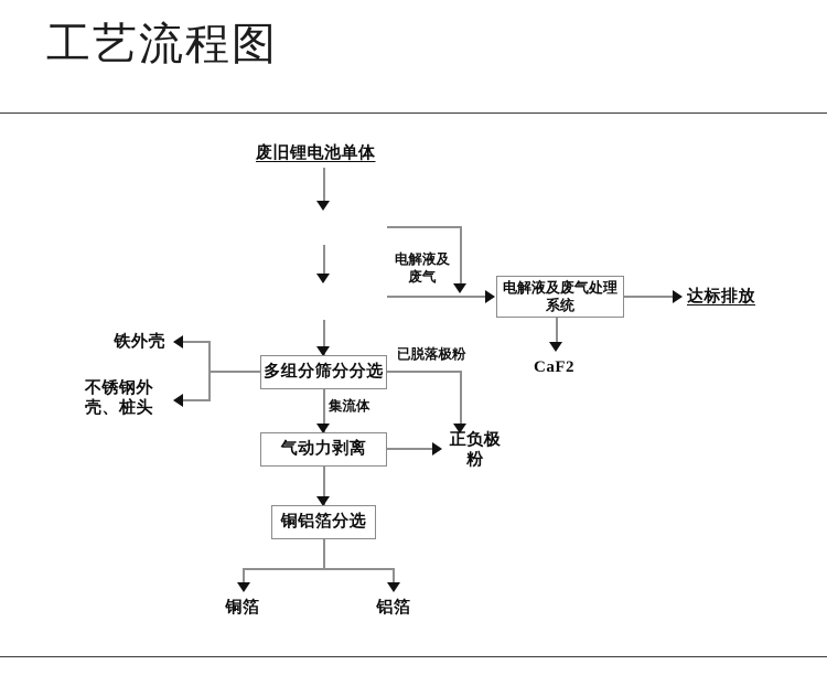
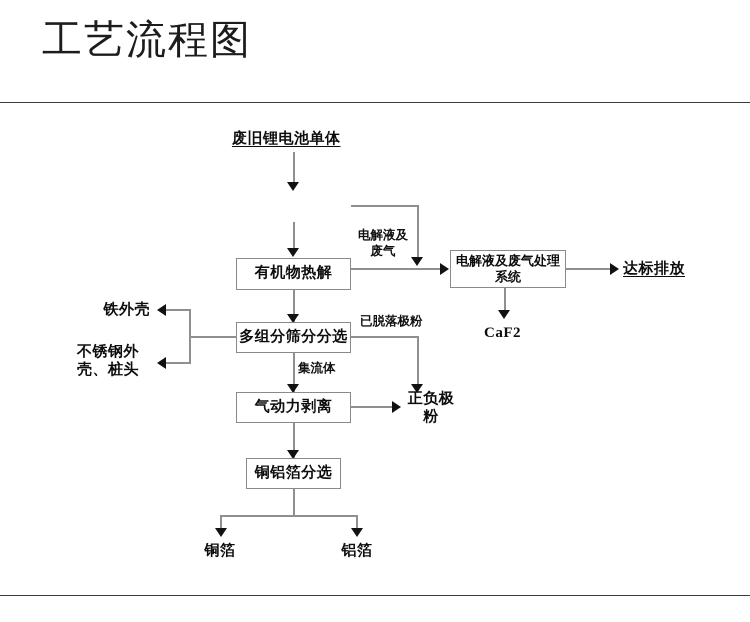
  工艺流程图
  废旧锂电池单体
  电解液及废气
+ 有机物热解
  电解液及废气处理系统
  达标排放
  CaF2
  多组分筛分分选
  铁外壳
  不锈钢外壳、桩头
  已脱落极粉
  集流体
  气动力剥离
  正负极粉
  铜铝箔分选
  铜箔
  铝箔
